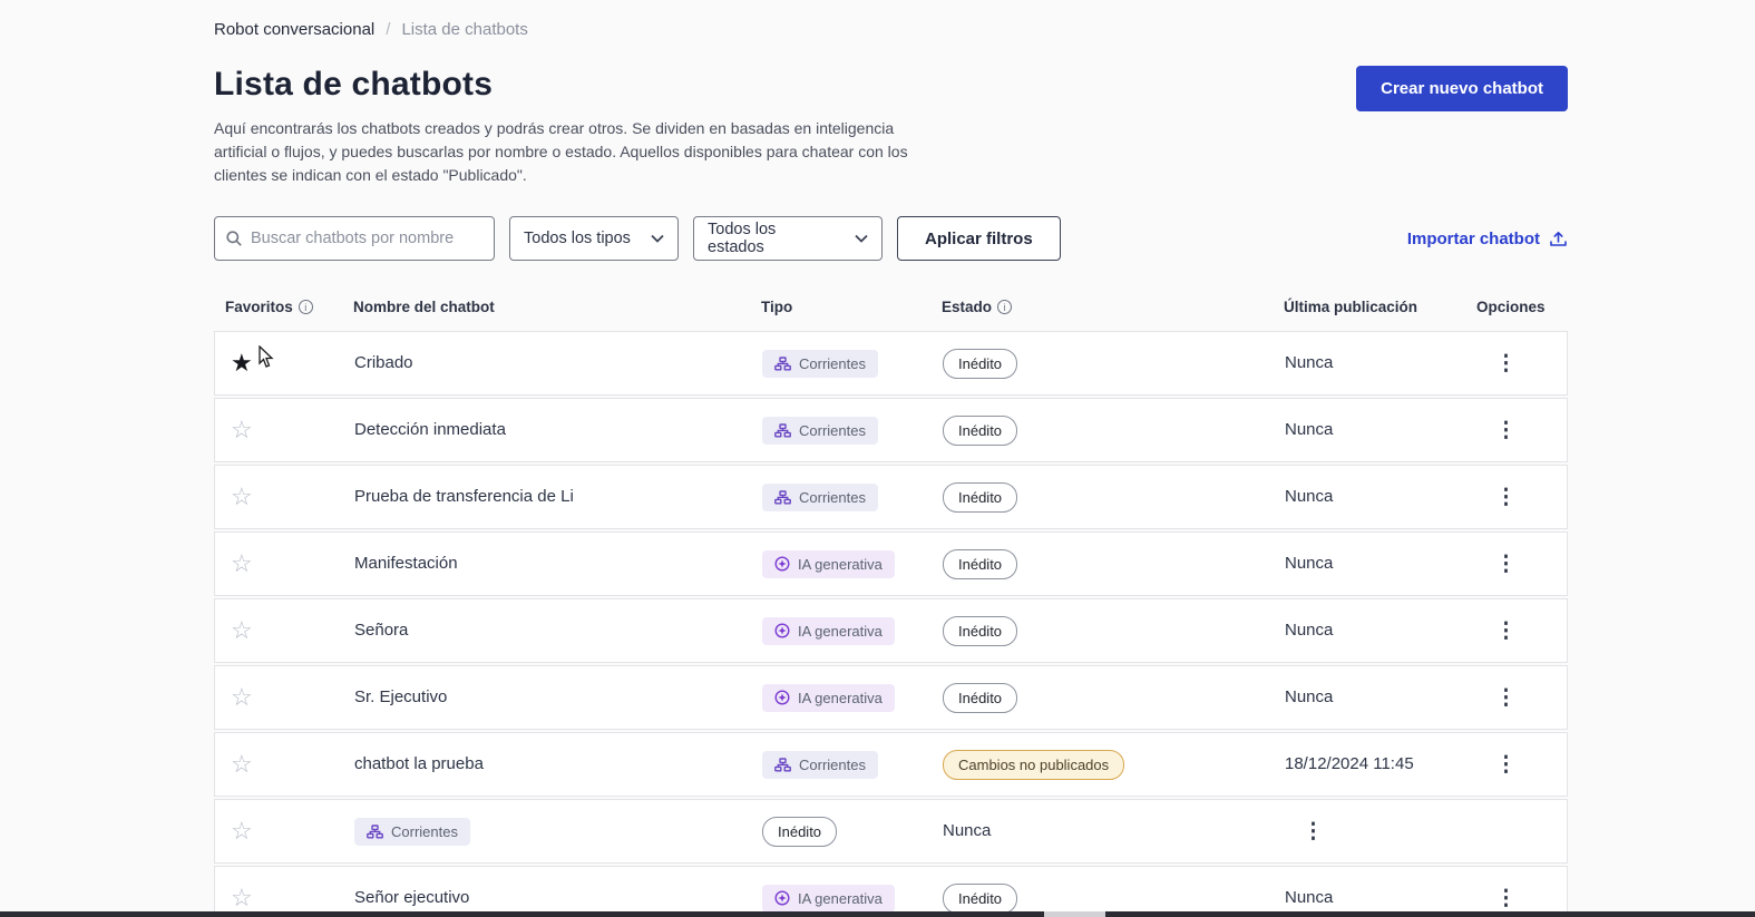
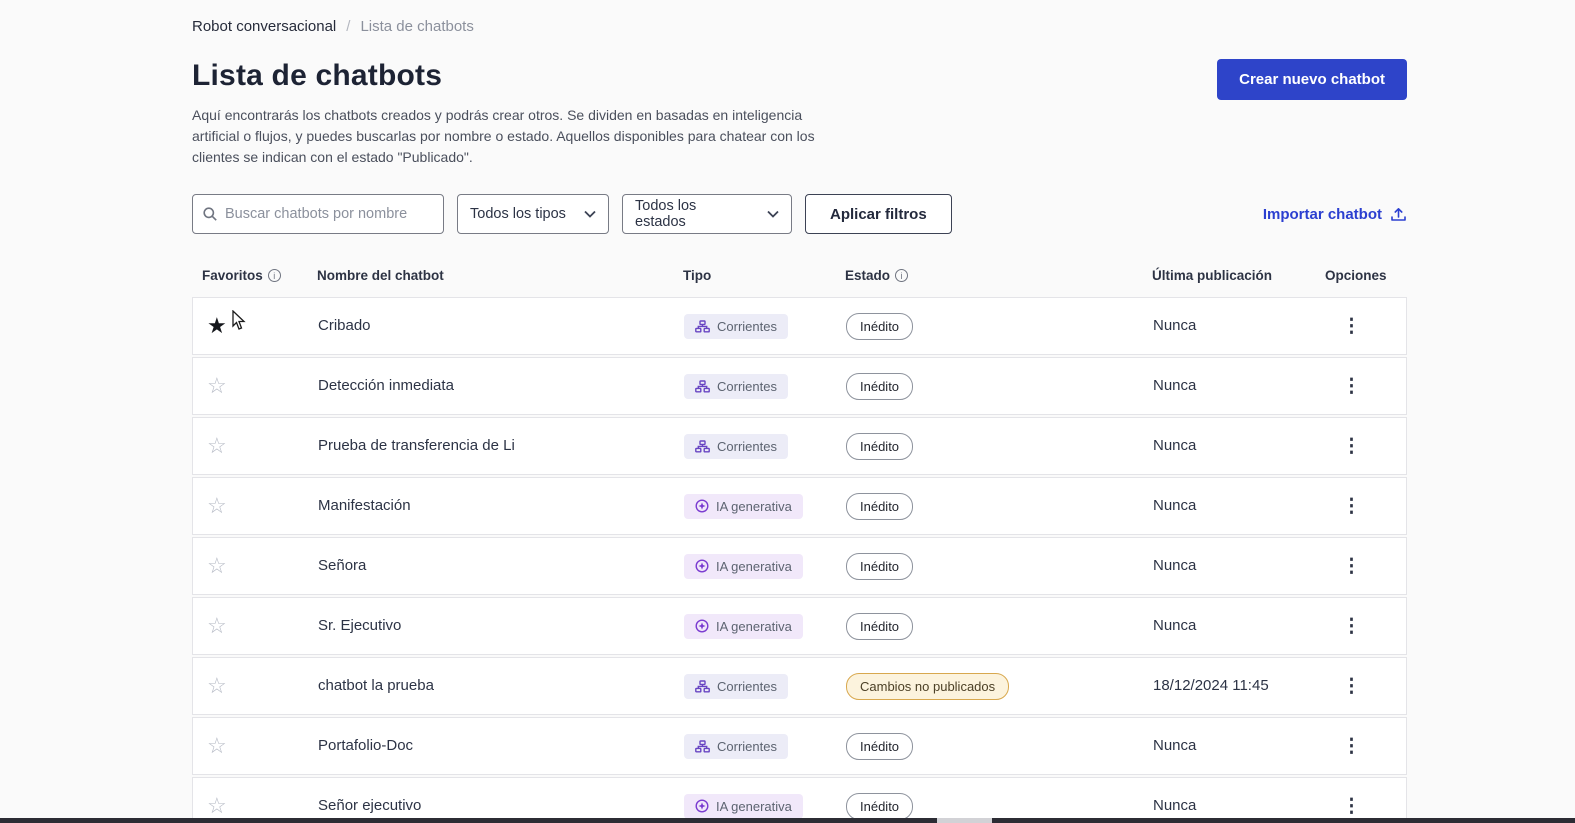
  Robot conversacional
  /
  Lista de chatbots
  Lista de chatbots
  Aquí encontrarás los chatbots creados y podrás crear otros. Se dividen en basadas en inteligencia artificial o flujos, y puedes buscarlas por nombre o estado. Aquellos disponibles para chatear con los clientes se indican con el estado "Publicado".
  Crear nuevo chatbot
  Buscar chatbots por nombre
  Todos los tipos
  Todos los estados
  Aplicar filtros
  Importar chatbot
  Favoritos
  i
  Nombre del chatbot
  Tipo
  Estado
  i
  Última publicación
  Opciones
  ★
  Cribado
  Corrientes
  Inédito
  Nunca
  ⋮
  ☆
  Detección inmediata
  Corrientes
  Inédito
  Nunca
  ⋮
  ☆
  Prueba de transferencia de Li
  Corrientes
  Inédito
  Nunca
  ⋮
  ☆
  Manifestación
  IA generativa
  Inédito
  Nunca
  ⋮
  ☆
  Señora
  IA generativa
  Inédito
  Nunca
  ⋮
  ☆
  Sr. Ejecutivo
  IA generativa
  Inédito
  Nunca
  ⋮
  ☆
  chatbot la prueba
  Corrientes
  Cambios no publicados
  18/12/2024 11:45
  ⋮
  ☆
+ Portafolio-Doc
  Corrientes
  Inédito
  Nunca
  ⋮
  ☆
  Señor ejecutivo
  IA generativa
  Inédito
  Nunca
  ⋮
